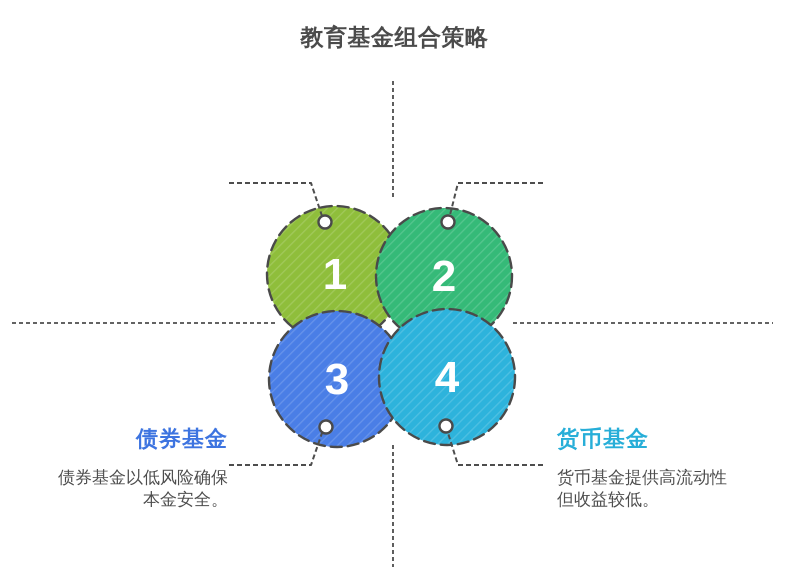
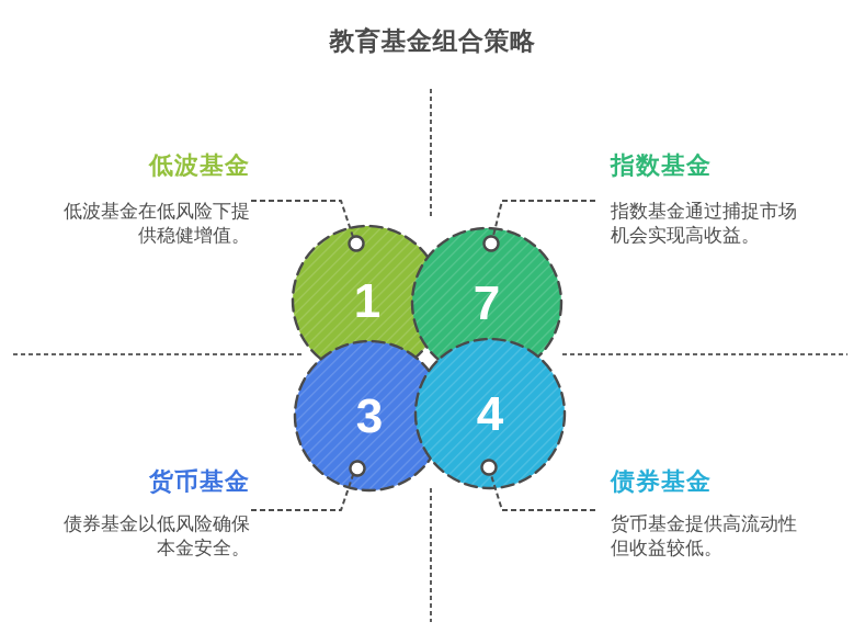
  教育基金组合策略
  1
- 2
+ 7
  3
  4
+ 低波基金
+ 低波基金在低风险下提
+ 供稳健增值。
+ 指数基金
+ 指数基金通过捕捉市场
+ 机会实现高收益。
- 债券基金
+ 货币基金
  债券基金以低风险确保
  本金安全。
- 货币基金
+ 债券基金
  货币基金提供高流动性
  但收益较低。
